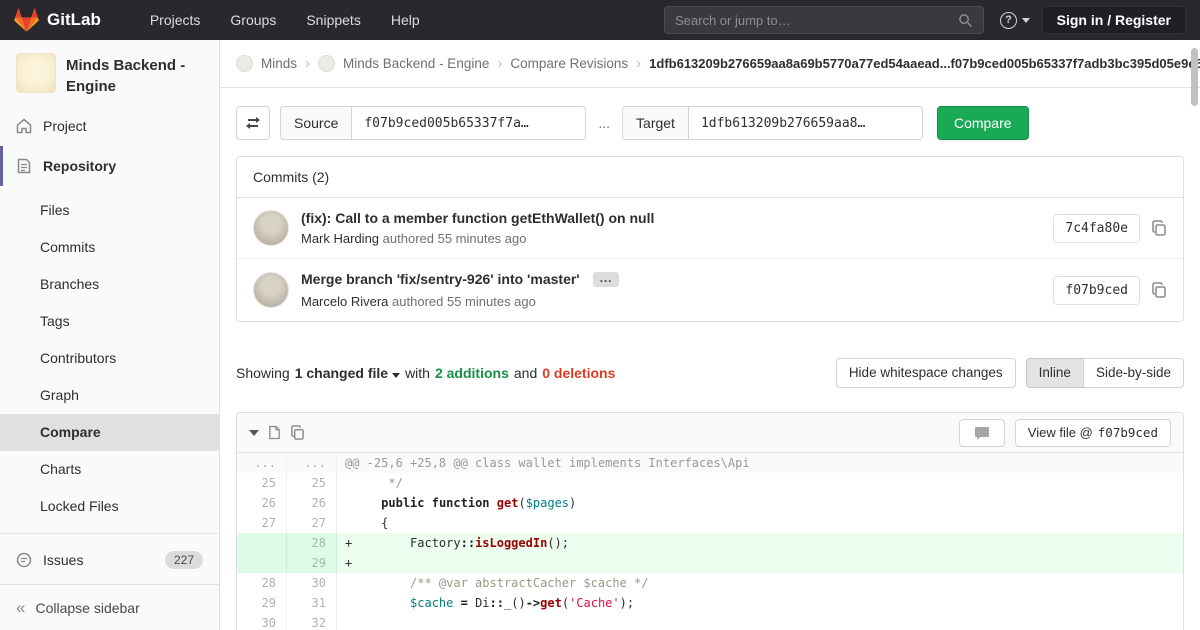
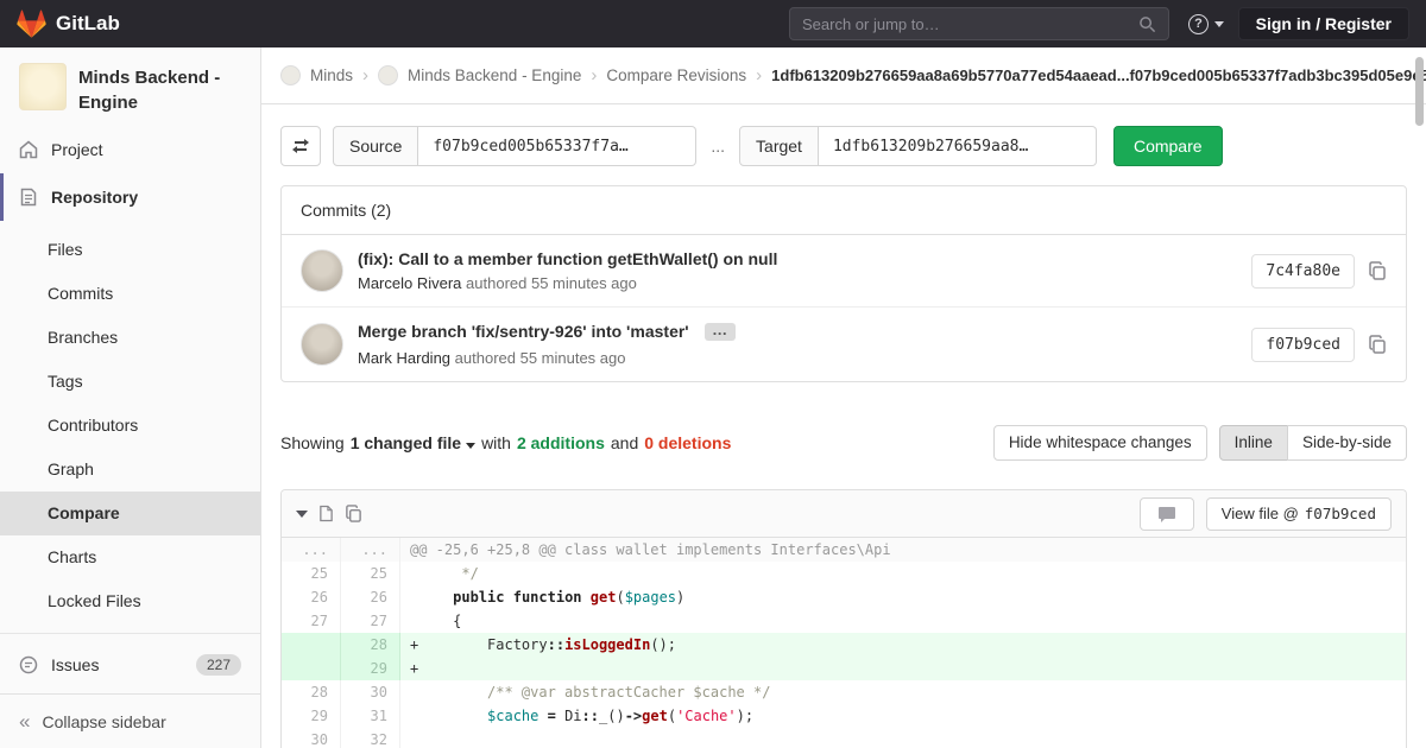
  GitLab
- Projects
- Groups
- Snippets
- Help
  Search or jump to…
  ?
  Sign in / Register
  Minds Backend - Engine
  Project
  Repository
  Files
  Commits
  Branches
  Tags
  Contributors
  Graph
  Compare
  Charts
  Locked Files
  Issues
  227
  «
  Collapse sidebar
  Minds
  ›
  Minds Backend - Engine
  ›
  Compare Revisions
  ›
  1dfb613209b276659aa8a69b5770a77ed54aaead...f07b9ced005b65337f7adb3bc395d05e95
  Source
  f07b9ced005b65337f7a…
  ...
  Target
  1dfb613209b276659aa8…
  Compare
  Commits (2)
  (fix): Call to a member function getEthWallet() on null
- Mark Harding authored 55 minutes ago
+ Marcelo Rivera authored 55 minutes ago
  7c4fa80e
  Merge branch 'fix/sentry-926' into 'master' …
- Marcelo Rivera authored 55 minutes ago
+ Mark Harding authored 55 minutes ago
  f07b9ced
  Showing
  1 changed file
  with
  2 additions
  and
  0 deletions
  Hide whitespace changes
  Inline
  Side-by-side
  View file @
  f07b9ced
  ...
  ...
  @@ -25,6 +25,8 @@ class wallet implements Interfaces\Api
  25
  25
  */
  26
  26
  public function get($pages)
  27
  27
  {
  28
  + Factory::isLoggedIn();
  29
  +
  28
  30
  /** @var abstractCacher $cache */
  29
  31
  $cache = Di::_()->get('Cache');
  30
  32
